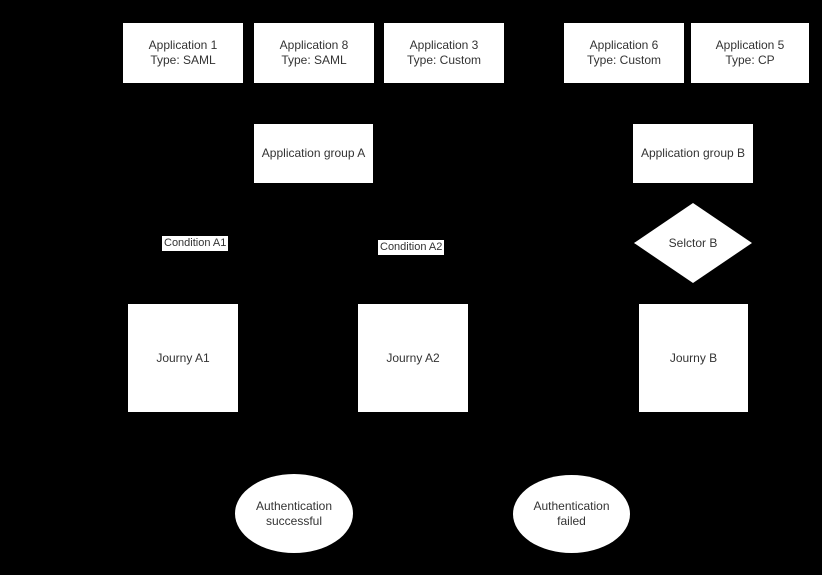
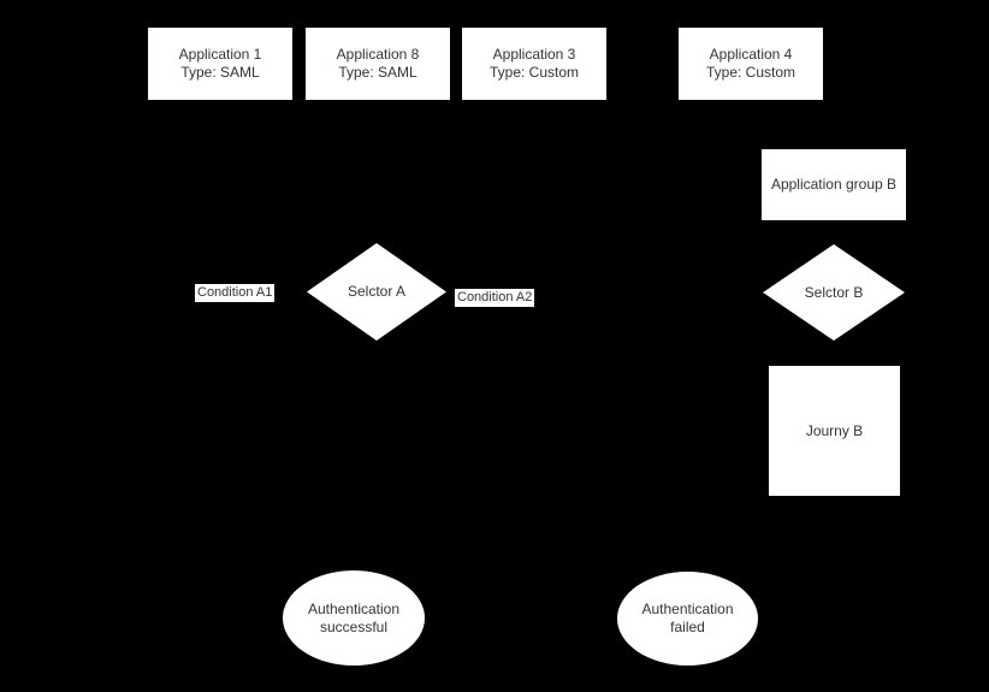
  Application 1
  Type: SAML
  Application 8
  Type: SAML
  Application 3
  Type: Custom
- Application 6
+ Application 4
  Type: Custom
- Application 5
- Type: CP
- Application group A
  Application group B
+ Selctor A
  Selctor B
  Condition A1
  Condition A2
- Journy A1
- Journy A2
  Journy B
  Authentication
  successful
  Authentication
  failed
